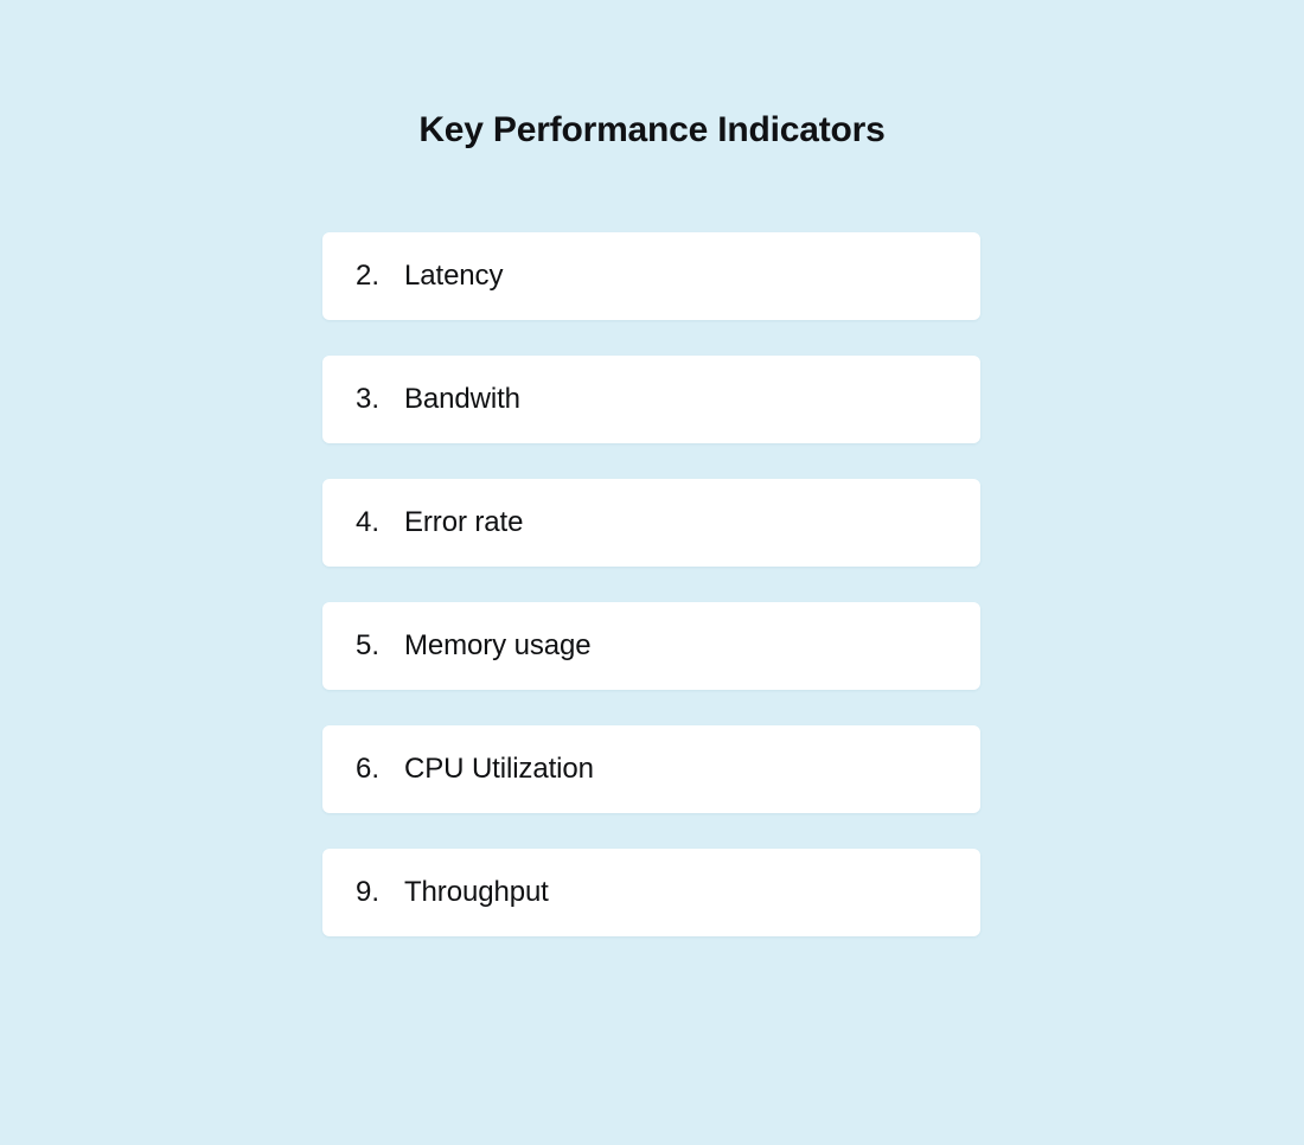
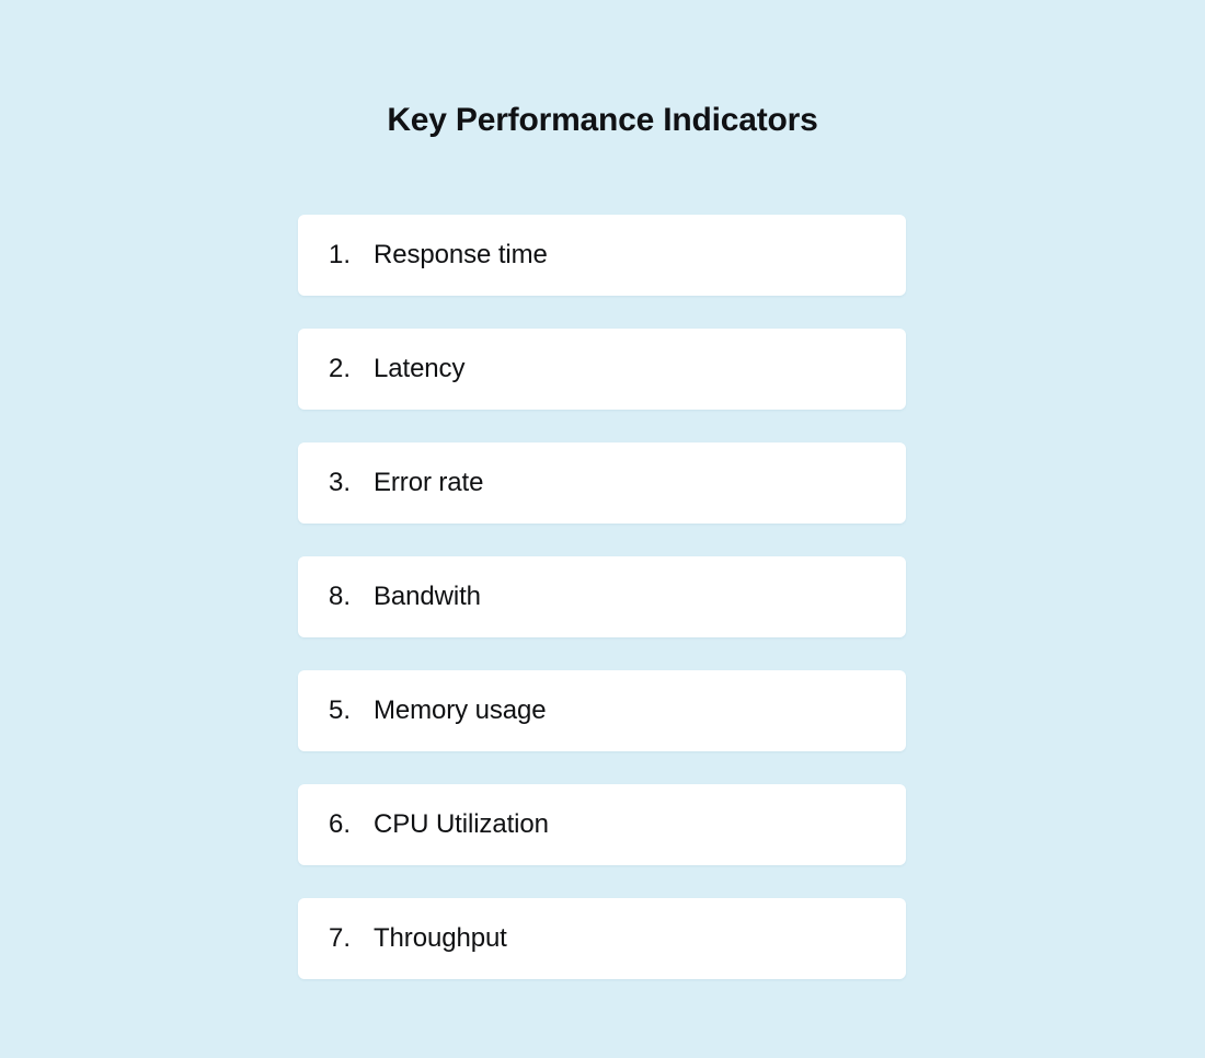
  Key Performance Indicators
+ 1.
+ Response time
  2.
  Latency
  3.
- Bandwith
+ Error rate
- 4.
+ 8.
- Error rate
+ Bandwith
  5.
  Memory usage
  6.
  CPU Utilization
- 9.
+ 7.
  Throughput
